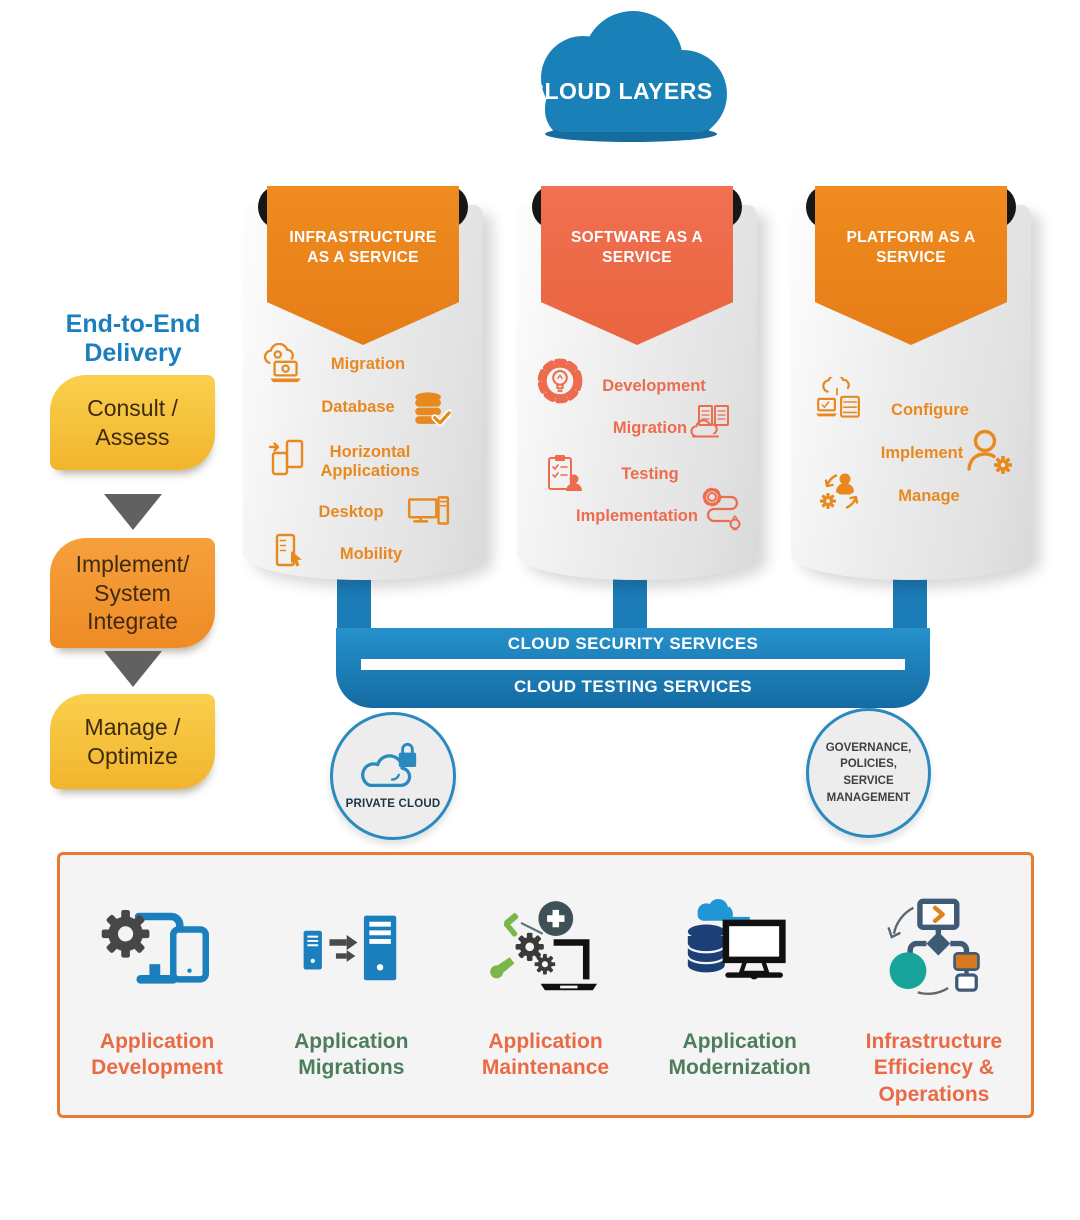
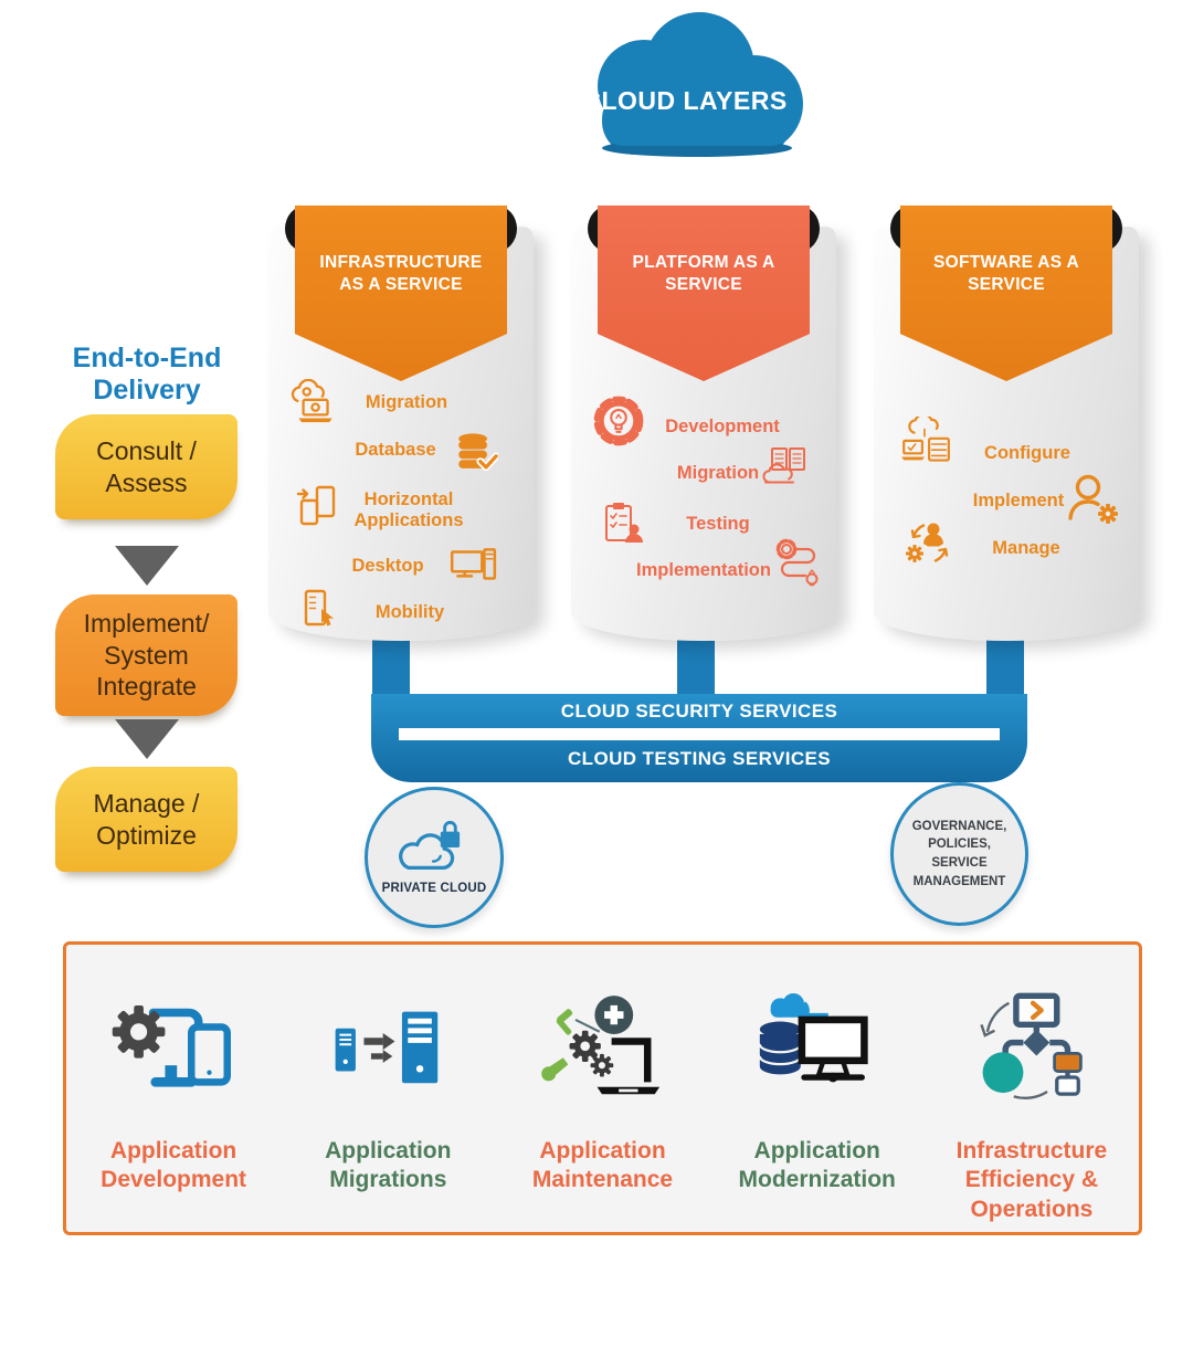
  CLOUD LAYERS
  End-to-End Delivery
  Consult / Assess
  Implement/ System Integrate
  Manage / Optimize
  CLOUD SECURITY SERVICES
  CLOUD TESTING SERVICES
  INFRASTRUCTURE AS A SERVICE
  Migration
  Database
  Horizontal Applications
  Desktop
  Mobility
- SOFTWARE AS A SERVICE
+ PLATFORM AS A SERVICE
  Development
  Migration
  Testing
  Implementation
- PLATFORM AS A SERVICE
+ SOFTWARE AS A SERVICE
  Configure
  Implement
  Manage
  PRIVATE CLOUD
  GOVERNANCE, POLICIES, SERVICE MANAGEMENT
  Application Development
  Application Migrations
  Application Maintenance
  Application Modernization
  Infrastructure Efficiency & Operations
